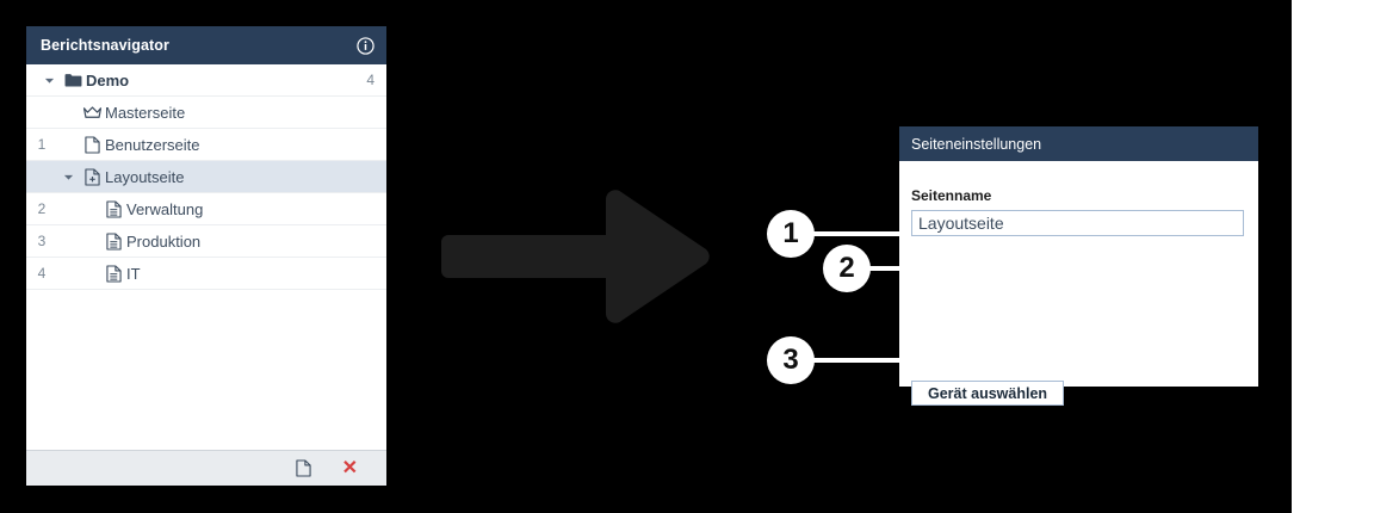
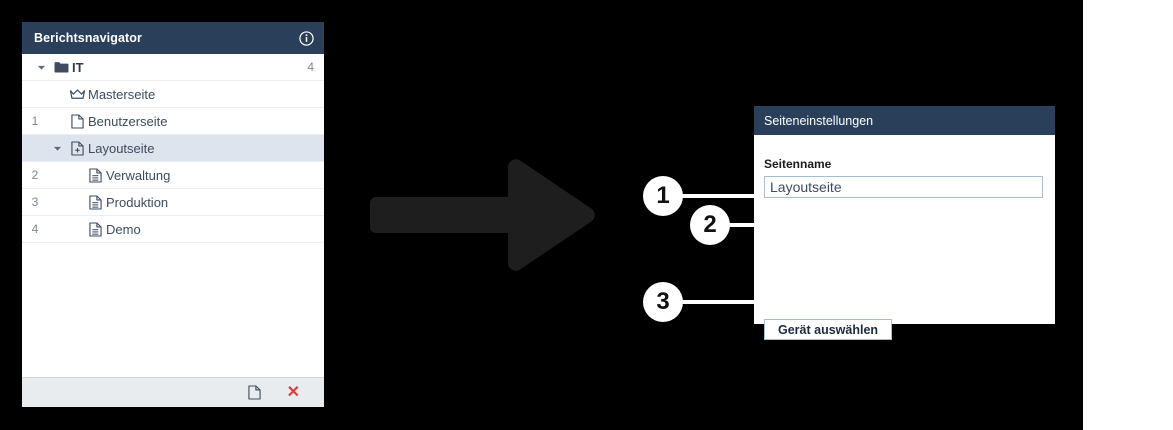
  Berichtsnavigator
- Demo
+ IT
  4
  Masterseite
  1
  Benutzerseite
  Layoutseite
  2
  Verwaltung
  3
  Produktion
  4
- IT
+ Demo
  ✕
  Seiteneinstellungen
  Seitenname
  Layoutseite
  Gerät auswählen
  1
  2
  3
